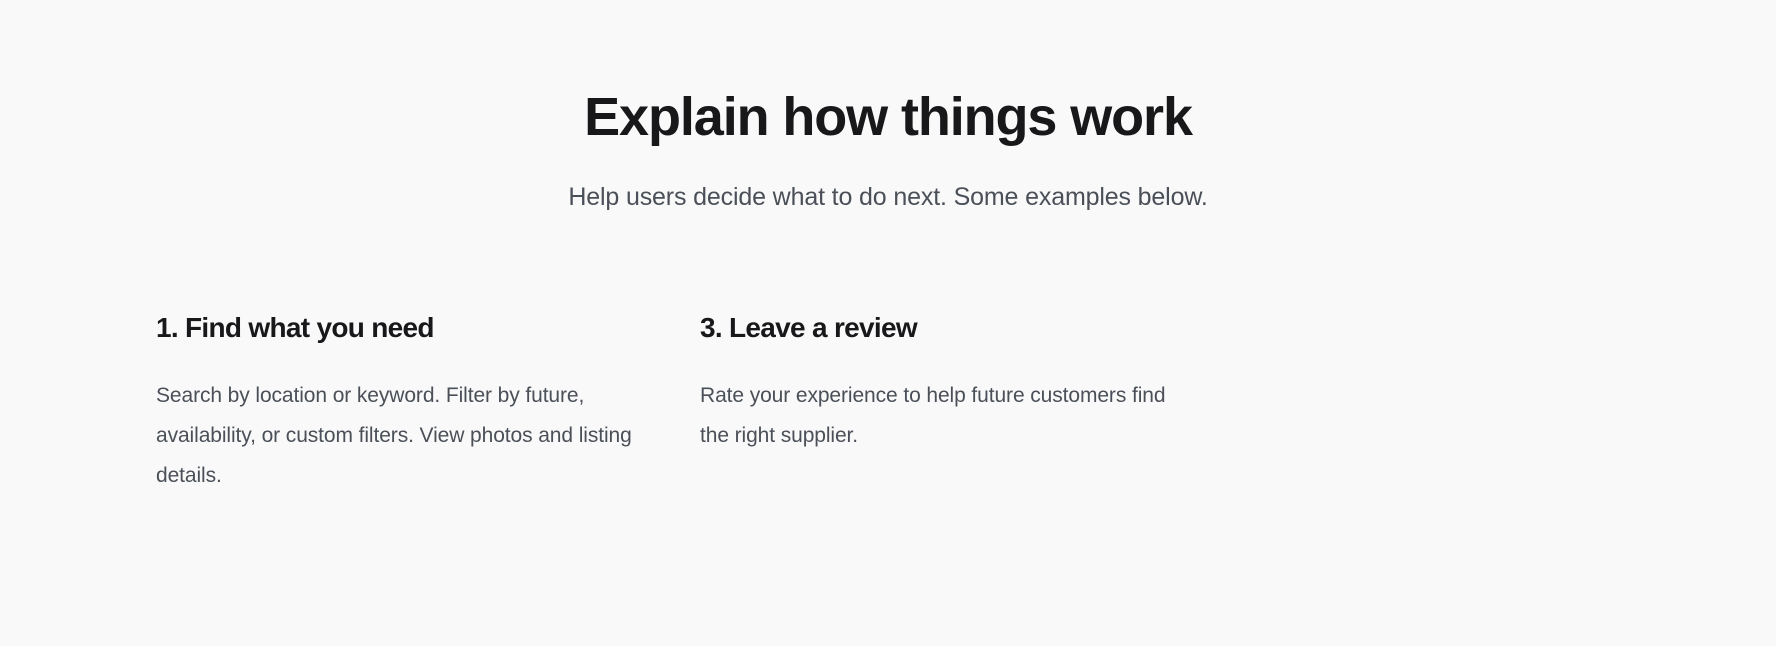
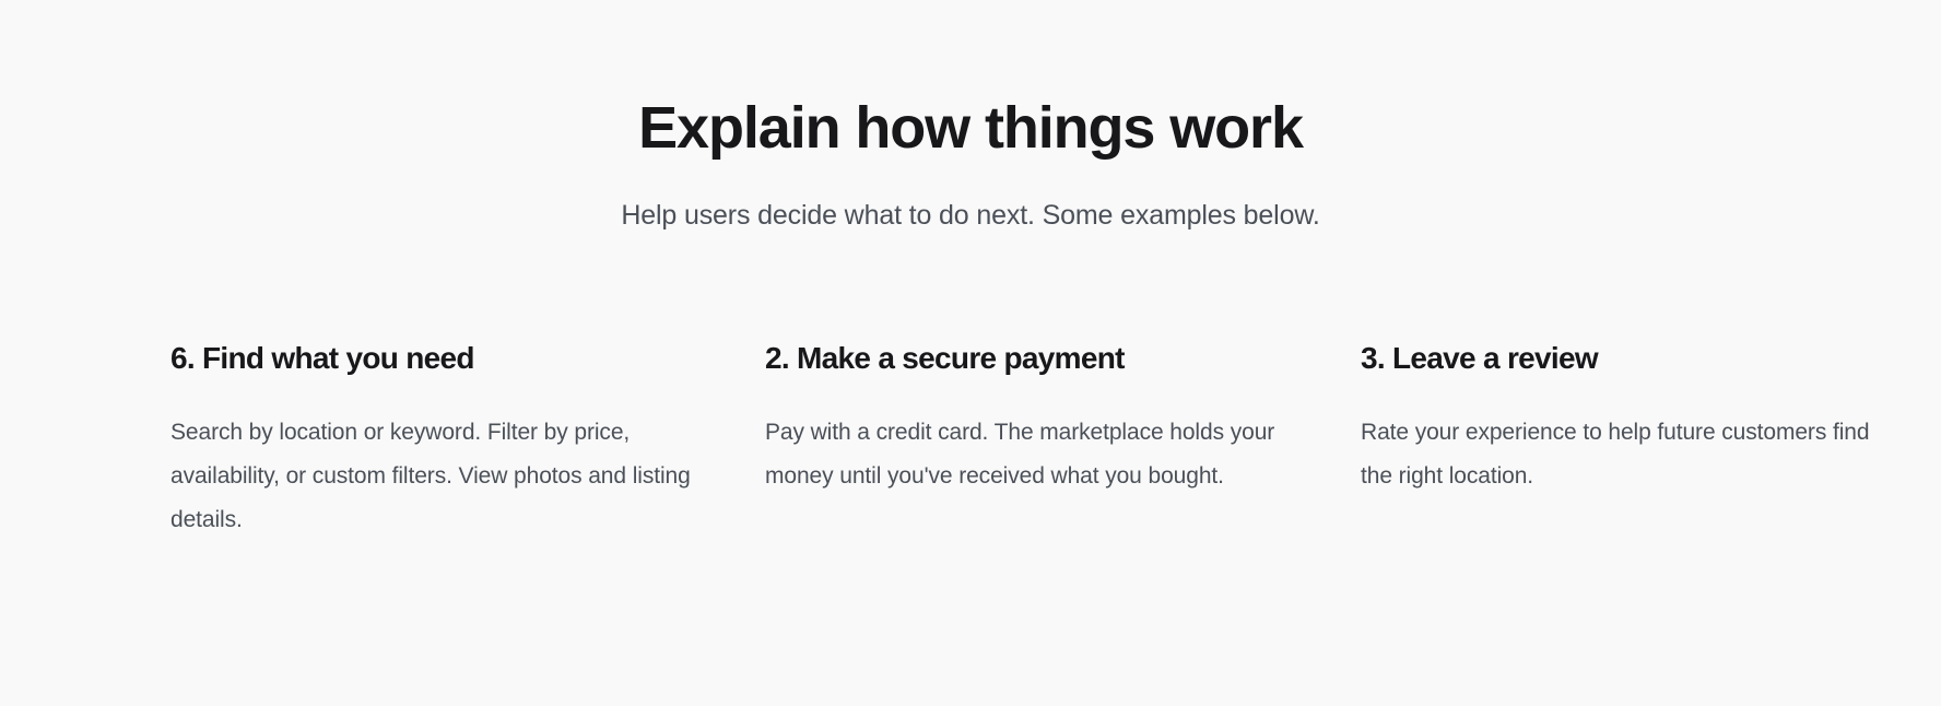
  Explain how things work
  Help users decide what to do next. Some examples below.
- 1. Find what you need
+ 6. Find what you need
- Search by location or keyword. Filter by future, availability, or custom filters. View photos and listing details.
+ Search by location or keyword. Filter by price, availability, or custom filters. View photos and listing details.
+ 2. Make a secure payment
+ Pay with a credit card. The marketplace holds your money until you've received what you bought.
  3. Leave a review
- Rate your experience to help future customers find the right supplier.
+ Rate your experience to help future customers find the right location.
